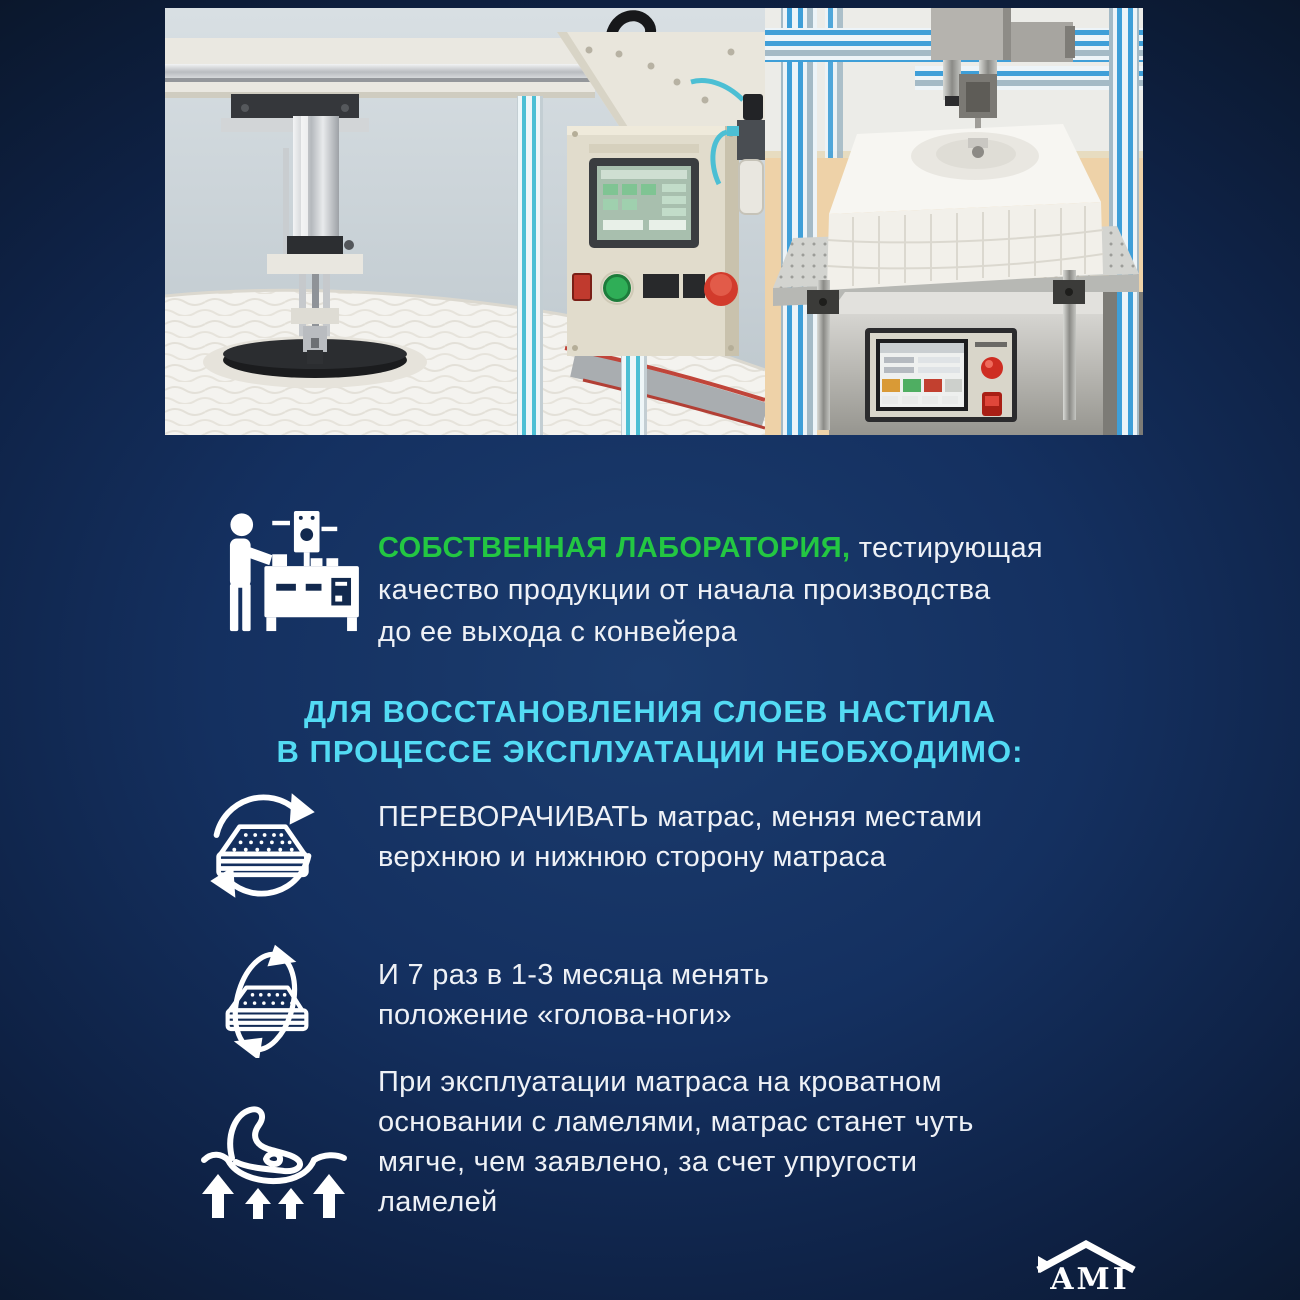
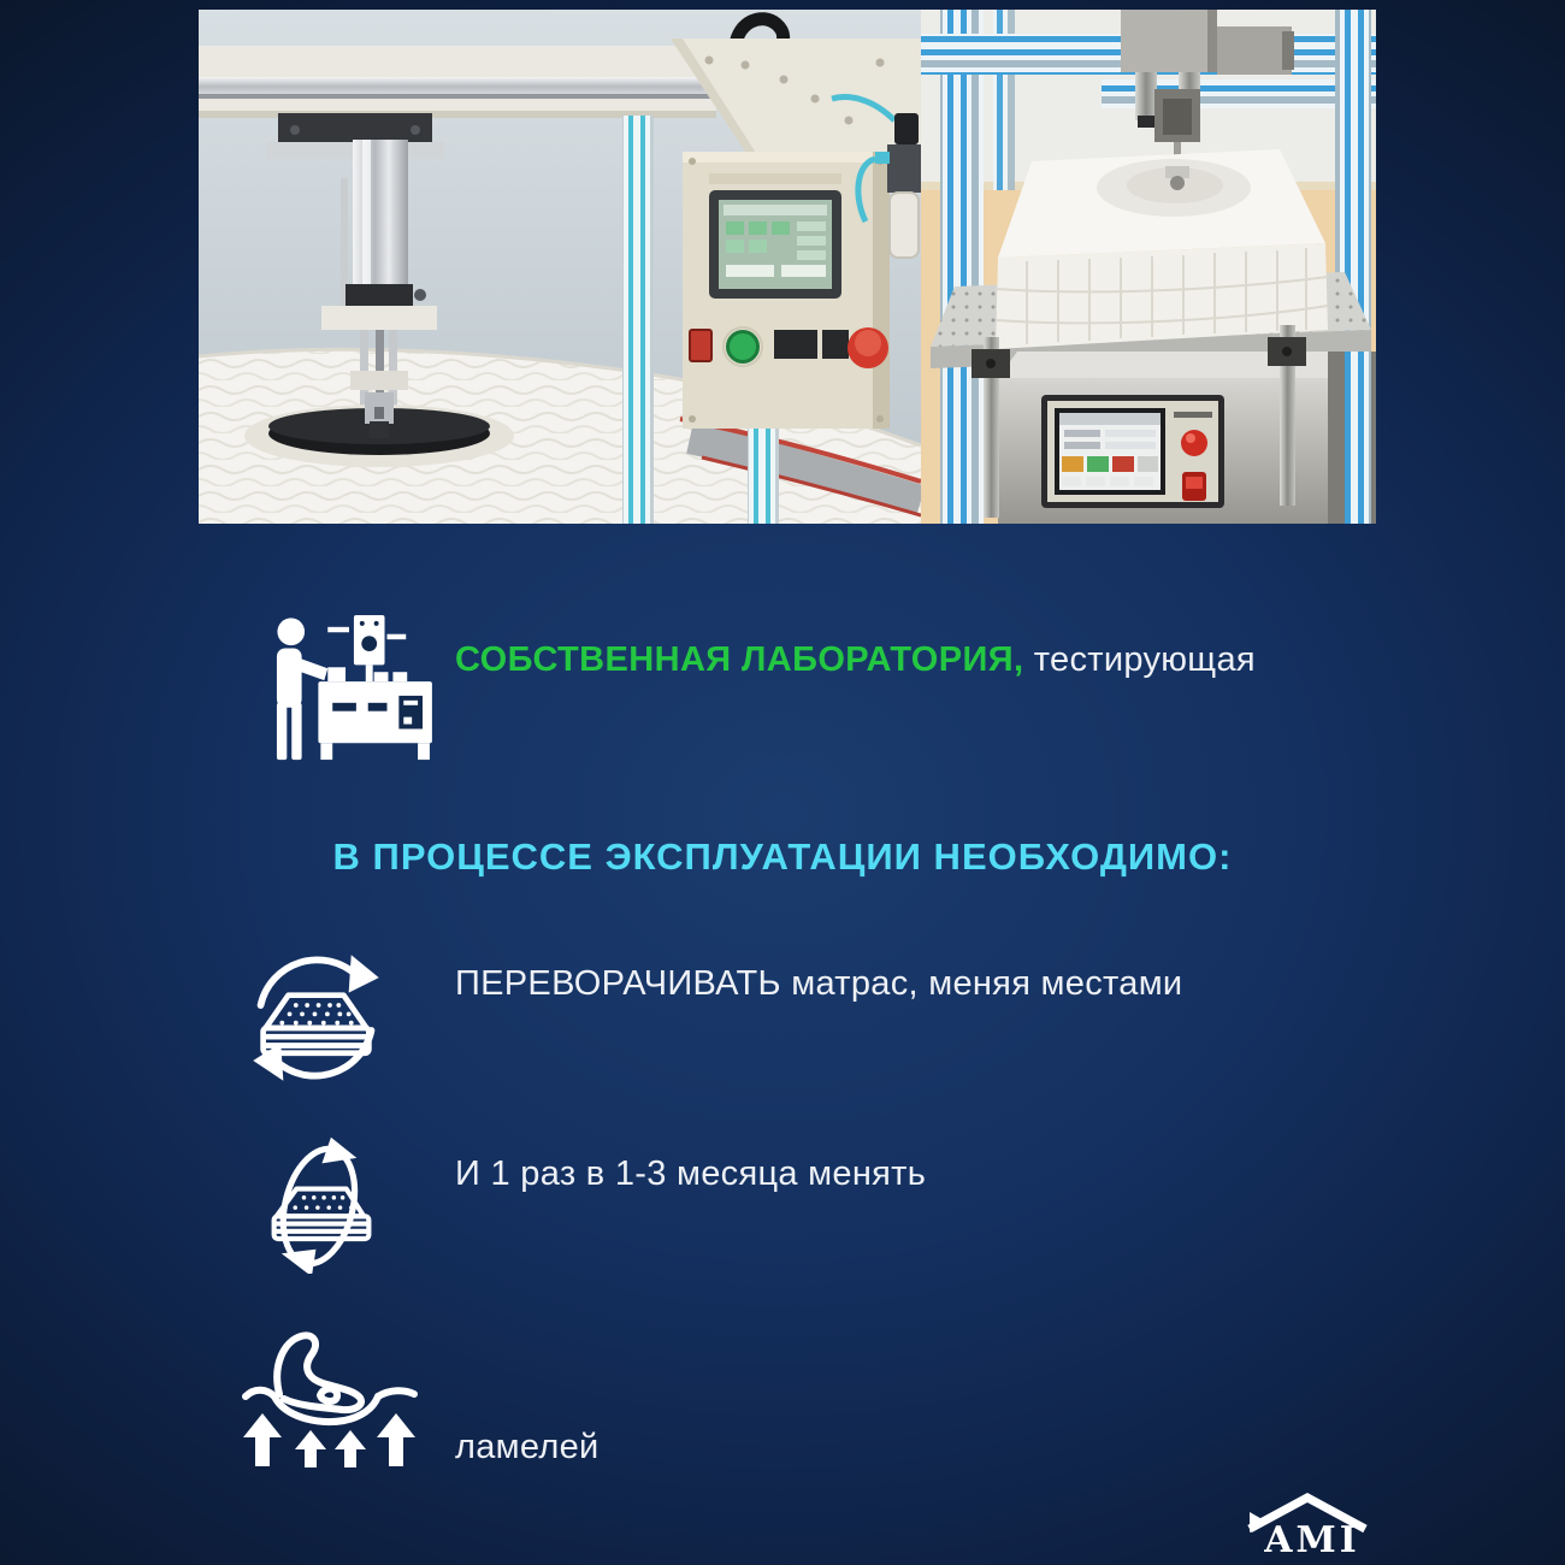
  СОБСТВЕННАЯ ЛАБОРАТОРИЯ, тестирующая
- качество продукции от начала производства
- до ее выхода с конвейера
- ДЛЯ ВОССТАНОВЛЕНИЯ СЛОЕВ НАСТИЛА
  В ПРОЦЕССЕ ЭКСПЛУАТАЦИИ НЕОБХОДИМО:
  ПЕРЕВОРАЧИВАТЬ матрас, меняя местами
- верхнюю и нижнюю сторону матраса
- И 7 раз в 1-3 месяца менять
+ И 1 раз в 1-3 месяца менять
- положение «голова-ноги»
- При эксплуатации матраса на кроватном
- основании с ламелями, матрас станет чуть
- мягче, чем заявлено, за счет упругости
  ламелей
  AMI
